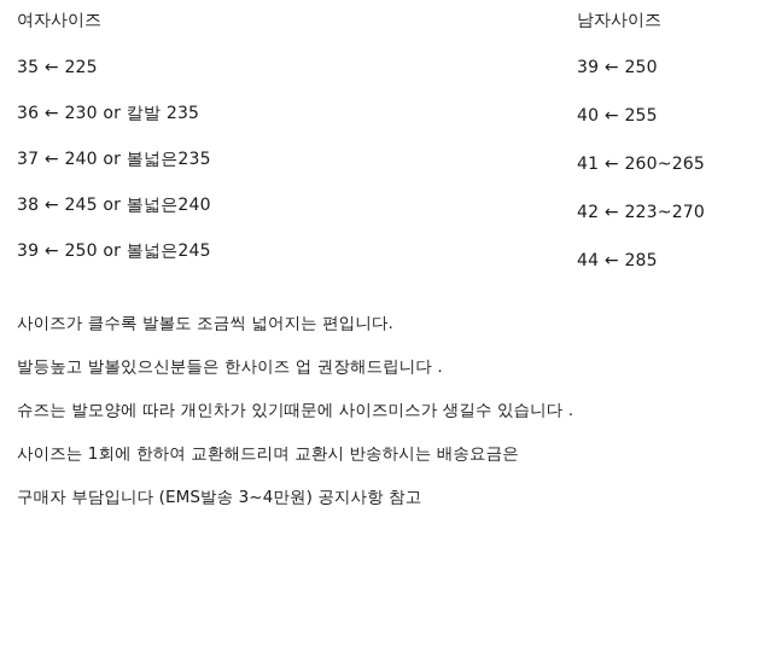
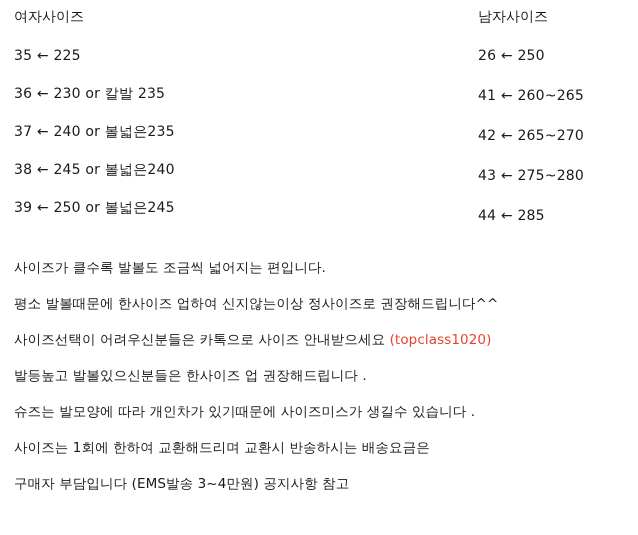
  여자사이즈
  35 ← 225
  36 ← 230 or 칼발 235
  37 ← 240 or 볼넓은235
  38 ← 245 or 볼넓은240
  39 ← 250 or 볼넓은245
  남자사이즈
- 39 ← 250
+ 26 ← 250
- 40 ← 255
  41 ← 260~265
- 42 ← 223~270
+ 42 ← 265~270
+ 43 ← 275~280
  44 ← 285
  사이즈가 클수록 발볼도 조금씩 넓어지는 편입니다.
+ 평소 발볼때문에 한사이즈 업하여 신지않는이상 정사이즈로 권장해드립니다^^
+ 사이즈선택이 어려우신분들은 카톡으로 사이즈 안내받으세요 (topclass1020)
  발등높고 발볼있으신분들은 한사이즈 업 권장해드립니다 .
  슈즈는 발모양에 따라 개인차가 있기때문에 사이즈미스가 생길수 있습니다 .
  사이즈는 1회에 한하여 교환해드리며 교환시 반송하시는 배송요금은
  구매자 부담입니다 (EMS발송 3~4만원) 공지사항 참고
